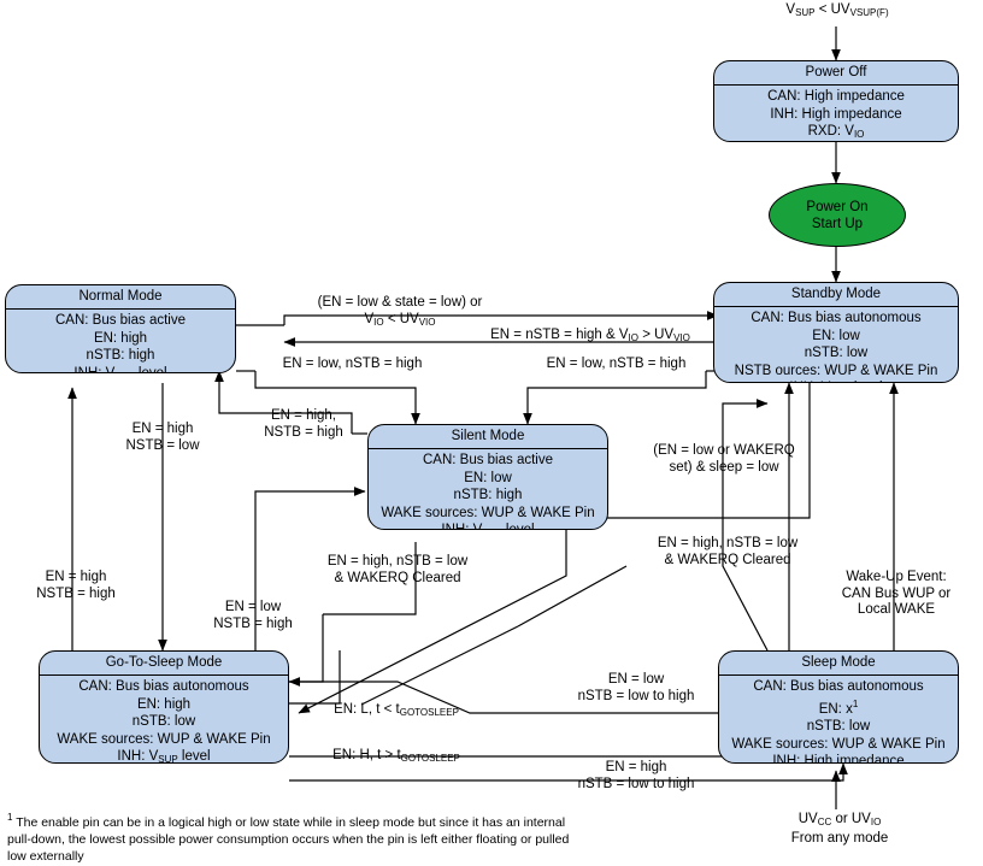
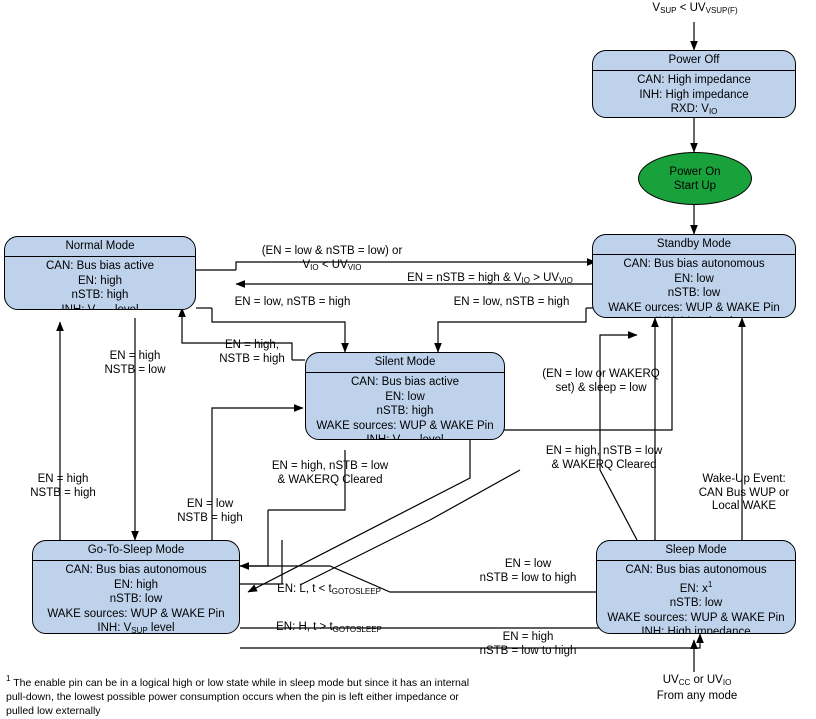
  Power Off
  CAN: High impedance
  INH: High impedance
  RXD: VIO
  Power On
  Start Up
  Standby Mode
  CAN: Bus bias autonomous
  EN: low
  nSTB: low
- NSTB ources: WUP & WAKE Pin
+ WAKE ources: WUP & WAKE Pin
  Normal Mode
  CAN: Bus bias active
  EN: high
  nSTB: high
  Silent Mode
  CAN: Bus bias active
  EN: low
  nSTB: high
  WAKE sources: WUP & WAKE Pin
  Go-To-Sleep Mode
  CAN: Bus bias autonomous
  EN: high
  nSTB: low
  WAKE sources: WUP & WAKE Pin
  INH: VSUP level
  Sleep Mode
  CAN: Bus bias autonomous
  EN: x1
  nSTB: low
  WAKE sources: WUP & WAKE Pin
  INH: High impedance
  VSUP < UVVSUP(F)
- (EN = low & state = low) or
+ (EN = low & nSTB = low) or
  VIO < UVVIO
  EN = nSTB = high & VIO > UVVIO
  EN = low, nSTB = high
  EN = low, nSTB = high
  EN = high,
  NSTB = high
  EN = high
  NSTB = low
  EN = high
  NSTB = high
  EN = low
  NSTB = high
  EN = high, nSTB = low
  & WAKERQ Cleared
  (EN = low or WAKERQ
  set) & sleep = low
  EN = high, nSTB = low
  & WAKERQ Cleared
  Wake-Up Event:
  CAN Bus WUP or
  Local WAKE
  EN: L, t < tGOTOSLEEP
  EN: H, t > tGOTOSLEEP
  EN = low
  nSTB = low to high
  EN = high
  nSTB = low to high
  UVCC or UVIO
  From any mode
- 1 The enable pin can be in a logical high or low state while in sleep mode but since it has an internal pull-down, the lowest possible power consumption occurs when the pin is left either floating or pulled low externally
+ 1 The enable pin can be in a logical high or low state while in sleep mode but since it has an internal pull-down, the lowest possible power consumption occurs when the pin is left either impedance or pulled low externally
